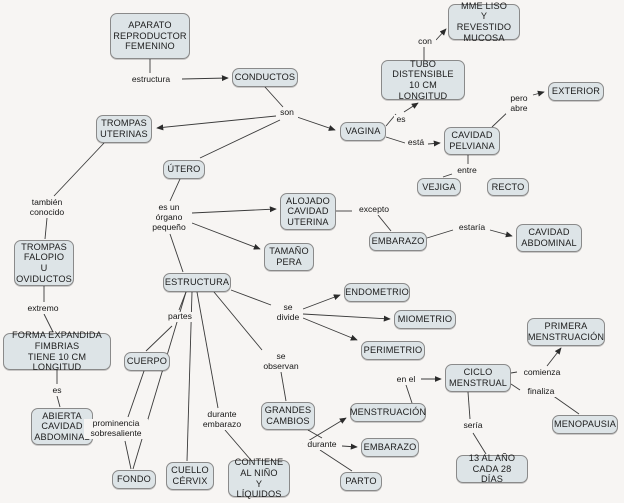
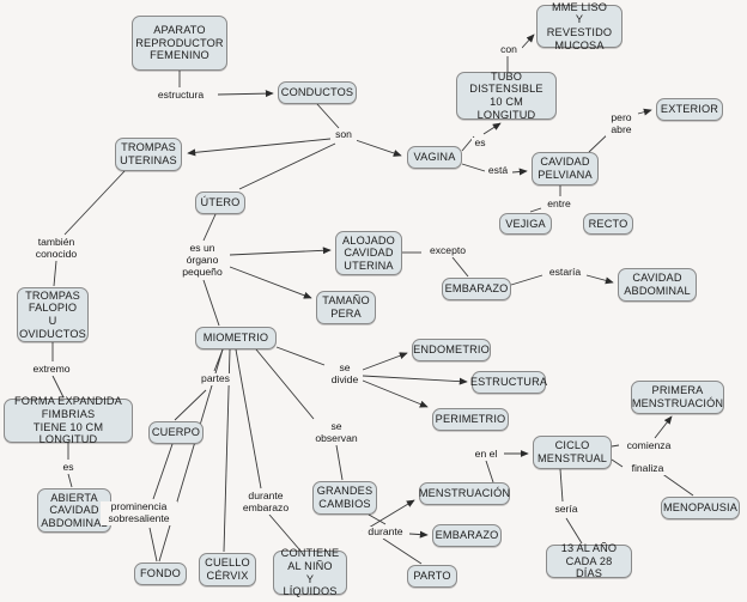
  APARATO
  REPRODUCTOR
  FEMENINO
  CONDUCTOS
  MME LISO
  Y REVESTIDO
  MUCOSA
  TUBO
  DISTENSIBLE
  10 CM LONGITUD
  TROMPAS
  UTERINAS
  ÚTERO
  VAGINA
  CAVIDAD
  PELVIANA
  EXTERIOR
  VEJIGA
  RECTO
  TROMPAS
  FALOPIO
  U
  OVIDUCTOS
  ALOJADO
  CAVIDAD
  UTERINA
  TAMAÑO
  PERA
  EMBARAZO
  CAVIDAD
  ABDOMINAL
- ESTRUCTURA
+ MIOMETRIO
  FORMA EXPANDIDA
  FIMBRIAS
  TIENE 10 CM LONGITUD
  ABIERTA
  CAVIDAD
  ABDOMINA
  CUERPO
  FONDO
  CUELLO
  CÉRVIX
  CONTIENE
  AL NIÑO
  Y LÍQUIDOS
  ENDOMETRIO
- MIOMETRIO
+ ESTRUCTURA
  PERIMETRIO
  GRANDES
  CAMBIOS
  MENSTRUACIÓN
  EMBARAZO
  PARTO
  CICLO
  MENSTRUAL
  PRIMERA
  MENSTRUACIÓN
  MENOPAUSIA
  13 AL AÑO
  CADA 28 DÍAS
  estructura
  son
  con
  es
  está
  pero
  abre
  entre
  también
  conocido
  extremo
  es
  es un
  órgano
  pequeño
  excepto
  estaría
  partes
  se
  divide
  se
  observan
  prominencia
  sobresaliente
  durante
  embarazo
  durante
  en el
  comienza
  finaliza
  sería
